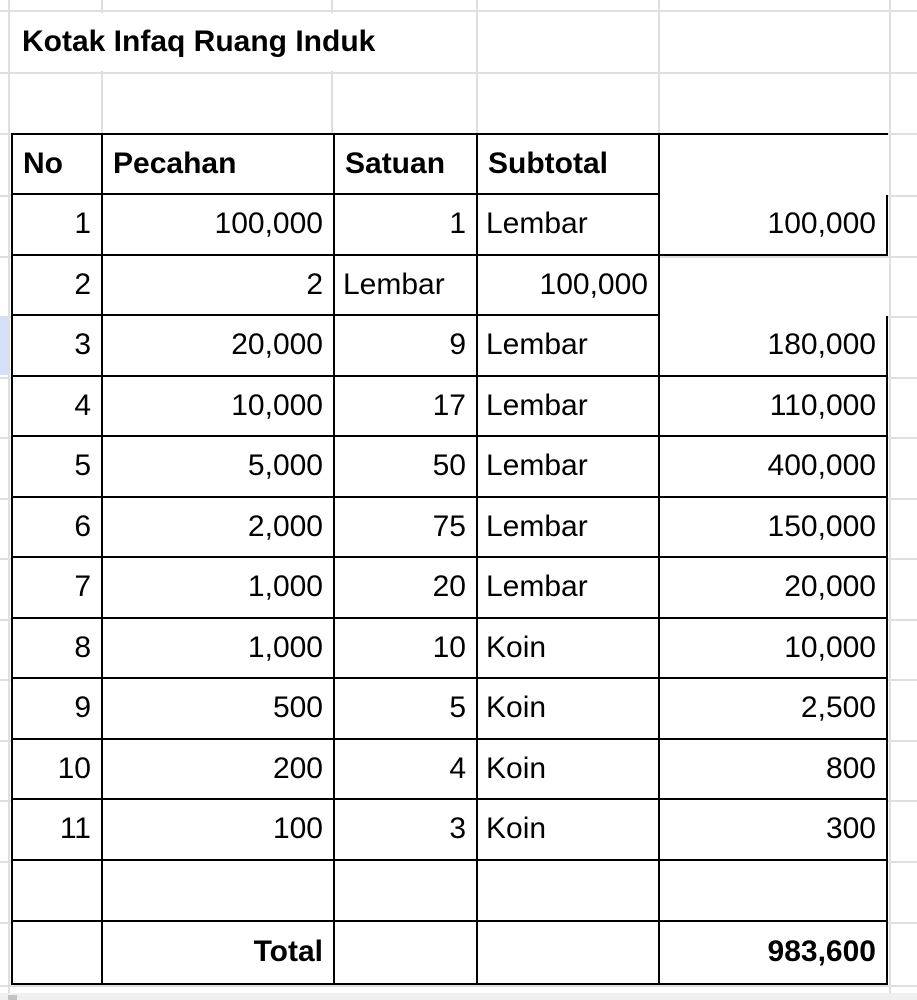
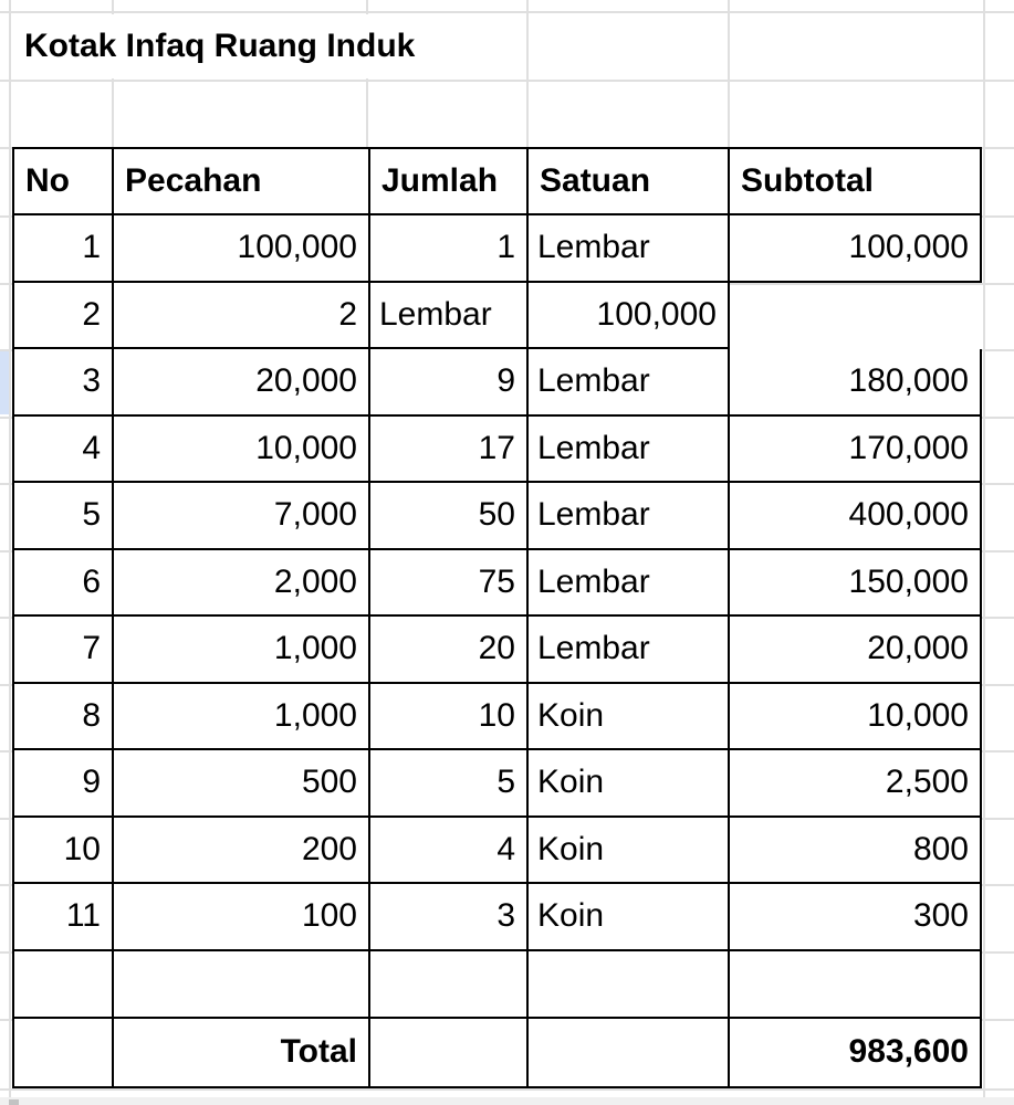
  Kotak Infaq Ruang Induk
  No
  Pecahan
+ Jumlah
  Satuan
  Subtotal
  1
  100,000
  1
  Lembar
  100,000
  2
  2
  Lembar
  100,000
  3
  20,000
  9
  Lembar
  180,000
  4
  10,000
  17
  Lembar
- 110,000
+ 170,000
  5
- 5,000
+ 7,000
  50
  Lembar
  400,000
  6
  2,000
  75
  Lembar
  150,000
  7
  1,000
  20
  Lembar
  20,000
  8
  1,000
  10
  Koin
  10,000
  9
  500
  5
  Koin
  2,500
  10
  200
  4
  Koin
  800
  11
  100
  3
  Koin
  300
  Total
  983,600
